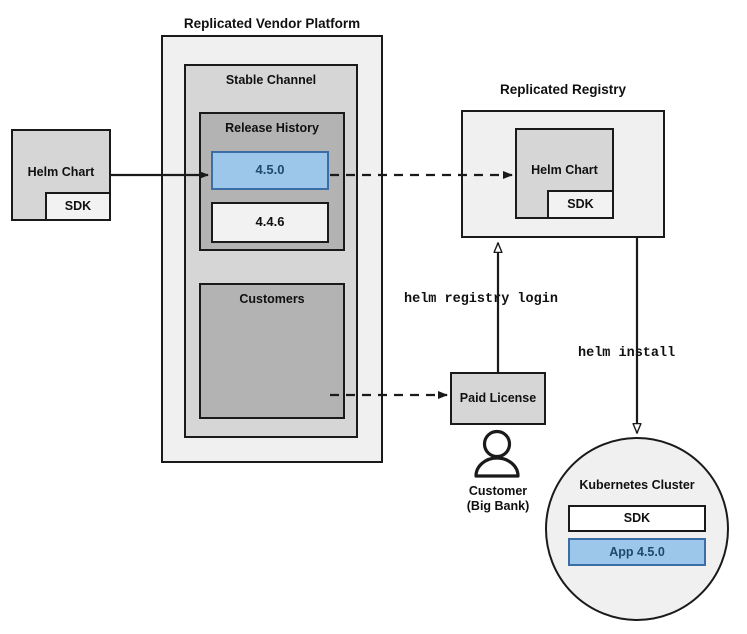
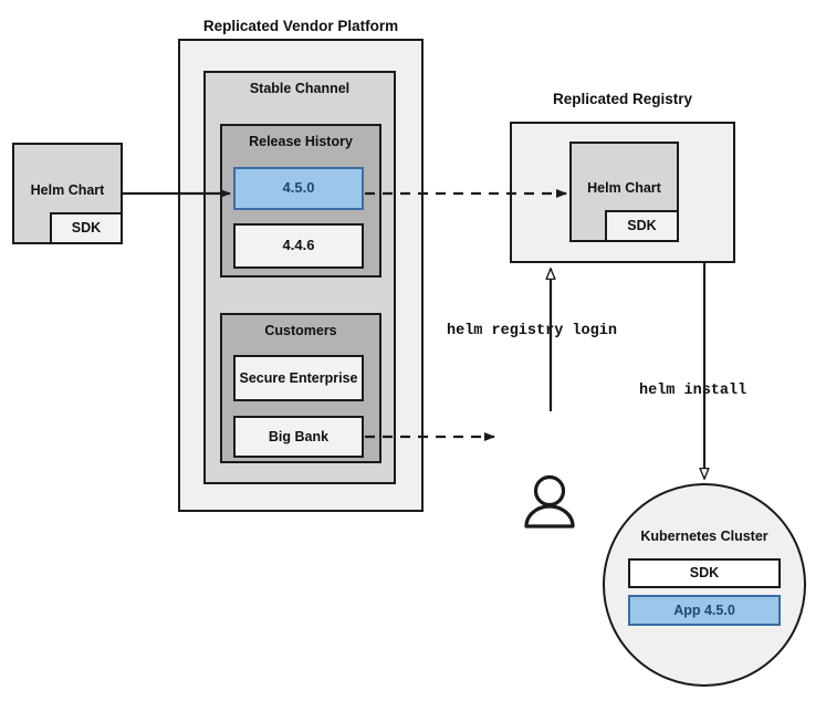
  Replicated Vendor Platform
  Stable Channel
  Release History
  4.5.0
  4.4.6
  Customers
+ Secure Enterprise
+ Big Bank
  Helm Chart
  SDK
  Replicated Registry
  Helm Chart
  SDK
- Paid License
- Customer
- (Big Bank)
  helm registy login
  helm install
  Kubernetes Cluster
  SDK
  App 4.5.0
